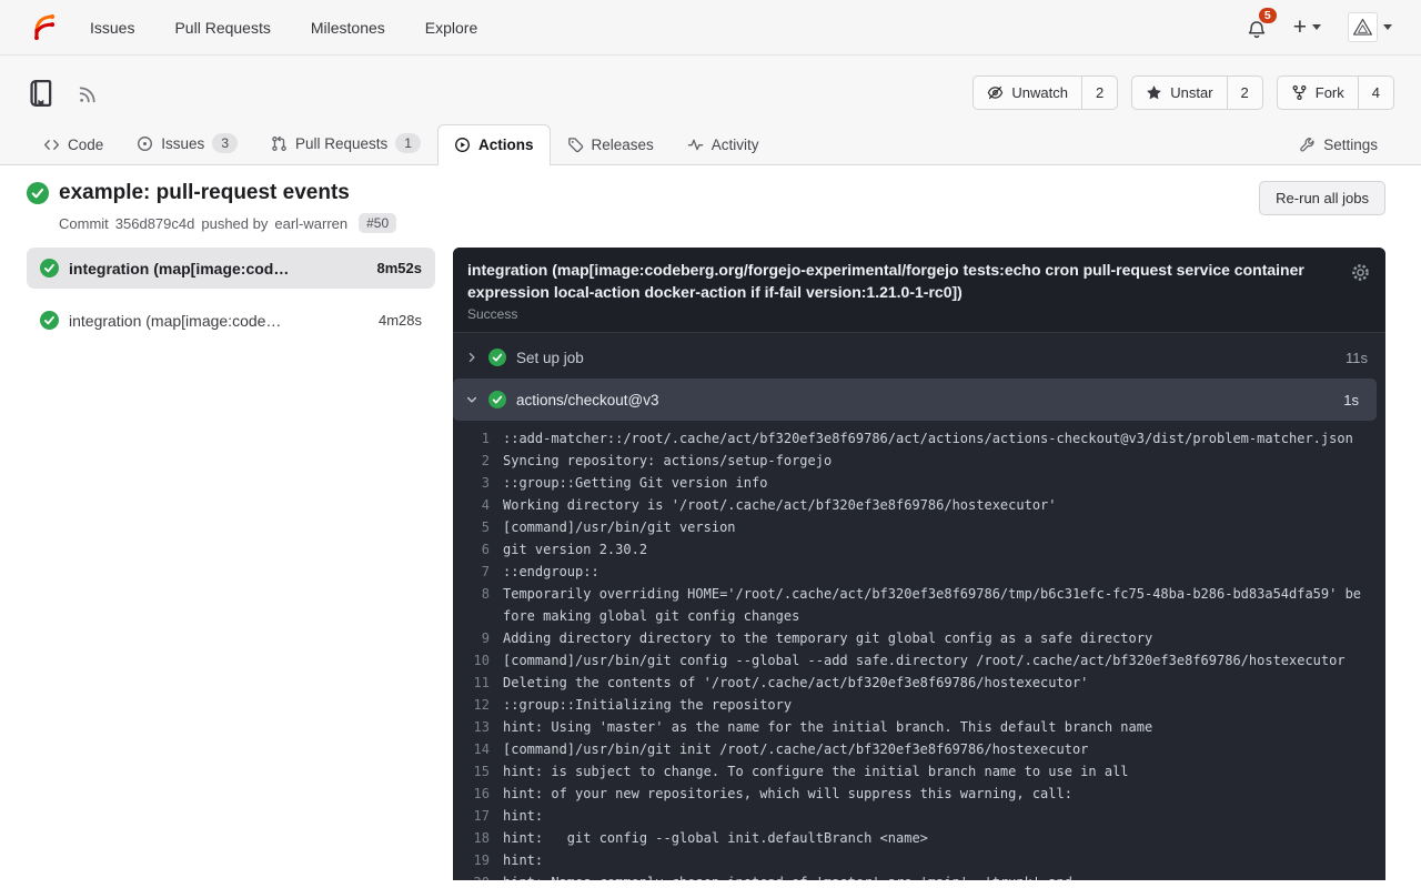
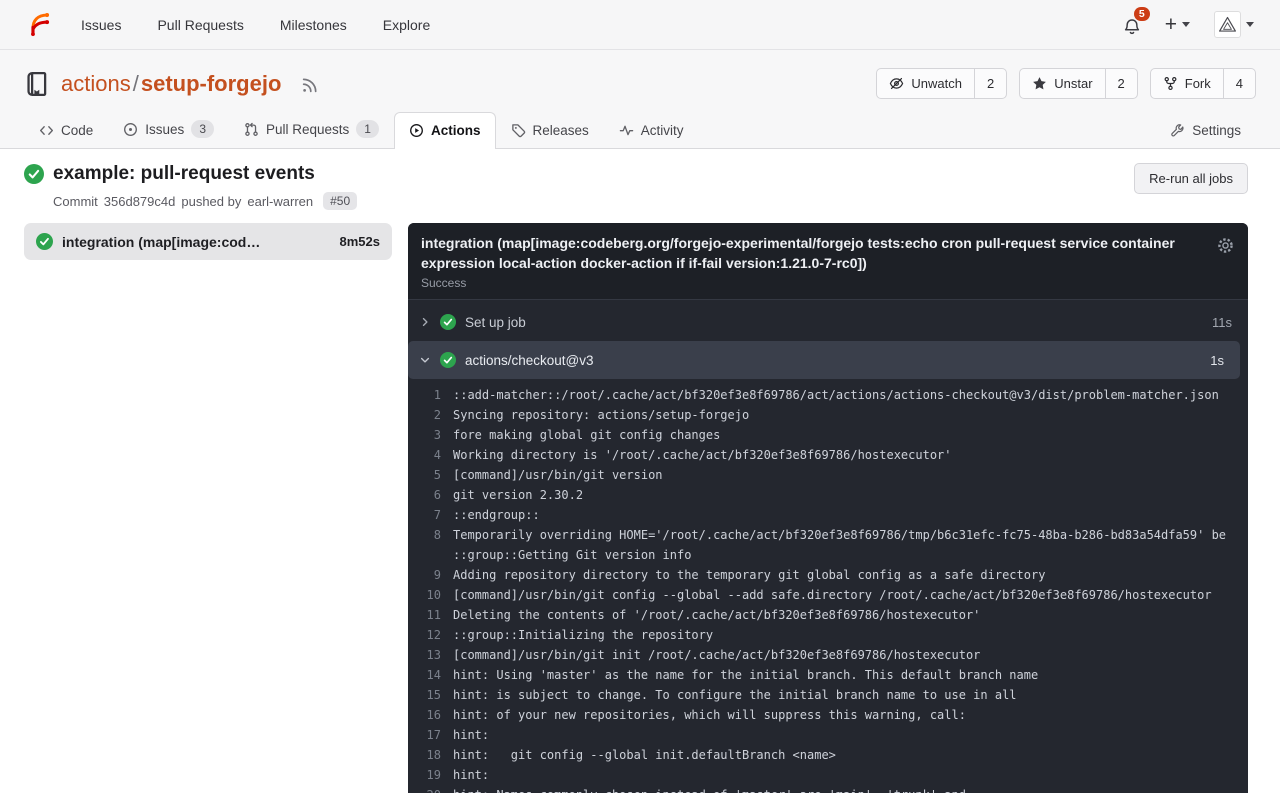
  Issues
  Pull Requests
  Milestones
  Explore
  5
  +
+ actions/setup-forgejo
  Unwatch
  2
  Unstar
  2
  Fork
  4
  Code
  Issues
  3
  Pull Requests
  1
  Actions
  Releases
  Activity
  Settings
  example: pull-request events
  Commit
  356d879c4d
  pushed by
  earl-warren
  #50
  Re-run all jobs
  integration (map[image:cod…
  8m52s
- integration (map[image:code…
- 4m28s
- integration (map[image:codeberg.org/forgejo-experimental/forgejo tests:echo cron pull-request service container expression local-action docker-action if if-fail version:1.21.0-1-rc0])
+ integration (map[image:codeberg.org/forgejo-experimental/forgejo tests:echo cron pull-request service container expression local-action docker-action if if-fail version:1.21.0-7-rc0])
  Success
  Set up job
  11s
  actions/checkout@v3
  1s
  1
  ::add-matcher::/root/.cache/act/bf320ef3e8f69786/act/actions/actions-checkout@v3/dist/problem-matcher.json
  2
  Syncing repository: actions/setup-forgejo
  3
- ::group::Getting Git version info
+ fore making global git config changes
  4
  Working directory is '/root/.cache/act/bf320ef3e8f69786/hostexecutor'
  5
  [command]/usr/bin/git version
  6
  git version 2.30.2
  7
  ::endgroup::
  8
  Temporarily overriding HOME='/root/.cache/act/bf320ef3e8f69786/tmp/b6c31efc-fc75-48ba-b286-bd83a54dfa59' be
- fore making global git config changes
+ ::group::Getting Git version info
  9
- Adding directory directory to the temporary git global config as a safe directory
+ Adding repository directory to the temporary git global config as a safe directory
  10
  [command]/usr/bin/git config --global --add safe.directory /root/.cache/act/bf320ef3e8f69786/hostexecutor
  11
  Deleting the contents of '/root/.cache/act/bf320ef3e8f69786/hostexecutor'
  12
  ::group::Initializing the repository
  13
- hint: Using 'master' as the name for the initial branch. This default branch name
+ [command]/usr/bin/git init /root/.cache/act/bf320ef3e8f69786/hostexecutor
  14
- [command]/usr/bin/git init /root/.cache/act/bf320ef3e8f69786/hostexecutor
+ hint: Using 'master' as the name for the initial branch. This default branch name
  15
  hint: is subject to change. To configure the initial branch name to use in all
  16
  hint: of your new repositories, which will suppress this warning, call:
  17
  hint:
  18
  hint: git config --global init.defaultBranch <name>
  19
  hint:
